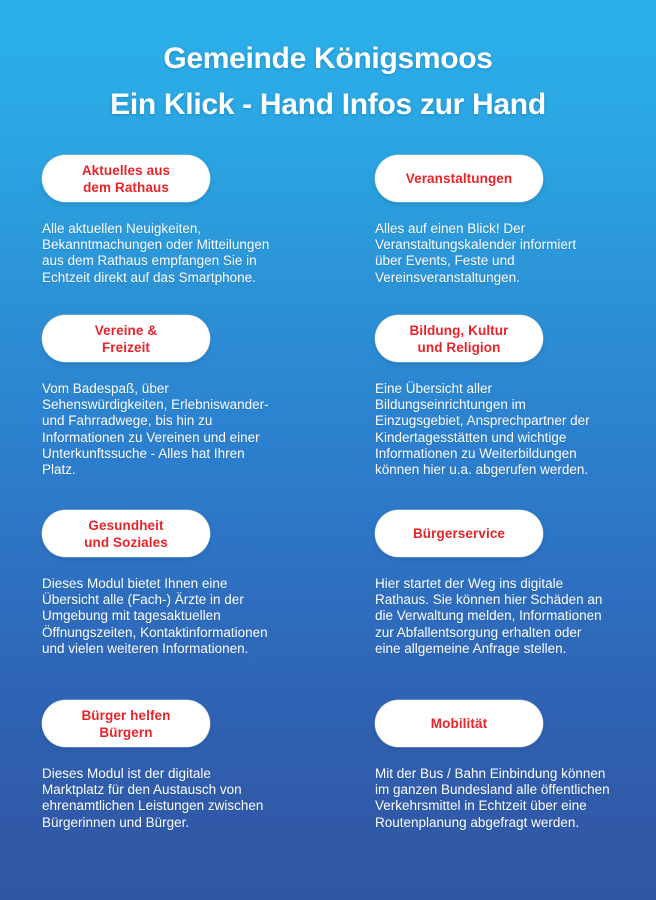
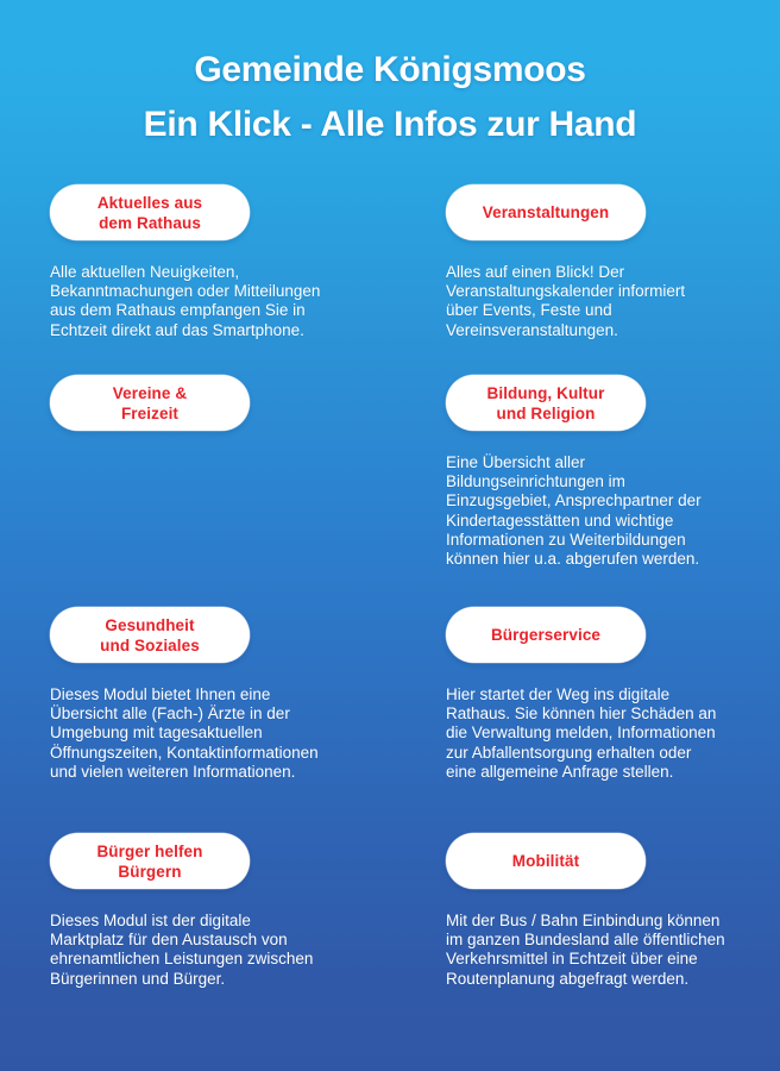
  Gemeinde Königsmoos
- Ein Klick - Hand Infos zur Hand
+ Ein Klick - Alle Infos zur Hand
  Aktuelles aus
  dem Rathaus
  Alle aktuellen Neuigkeiten,
  Bekanntmachungen oder Mitteilungen
  aus dem Rathaus empfangen Sie in
  Echtzeit direkt auf das Smartphone.
  Veranstaltungen
  Alles auf einen Blick! Der
  Veranstaltungskalender informiert
  über Events, Feste und
  Vereinsveranstaltungen.
  Vereine &
  Freizeit
- Vom Badespaß, über
- Sehenswürdigkeiten, Erlebniswander-
- und Fahrradwege, bis hin zu
- Informationen zu Vereinen und einer
- Unterkunftssuche - Alles hat Ihren
- Platz.
  Bildung, Kultur
  und Religion
  Eine Übersicht aller
  Bildungseinrichtungen im
  Einzugsgebiet, Ansprechpartner der
  Kindertagesstätten und wichtige
  Informationen zu Weiterbildungen
  können hier u.a. abgerufen werden.
  Gesundheit
  und Soziales
  Dieses Modul bietet Ihnen eine
  Übersicht alle (Fach-) Ärzte in der
  Umgebung mit tagesaktuellen
  Öffnungszeiten, Kontaktinformationen
  und vielen weiteren Informationen.
  Bürgerservice
  Hier startet der Weg ins digitale
  Rathaus. Sie können hier Schäden an
  die Verwaltung melden, Informationen
  zur Abfallentsorgung erhalten oder
  eine allgemeine Anfrage stellen.
  Bürger helfen
  Bürgern
  Dieses Modul ist der digitale
  Marktplatz für den Austausch von
  ehrenamtlichen Leistungen zwischen
  Bürgerinnen und Bürger.
  Mobilität
  Mit der Bus / Bahn Einbindung können
  im ganzen Bundesland alle öffentlichen
  Verkehrsmittel in Echtzeit über eine
  Routenplanung abgefragt werden.
